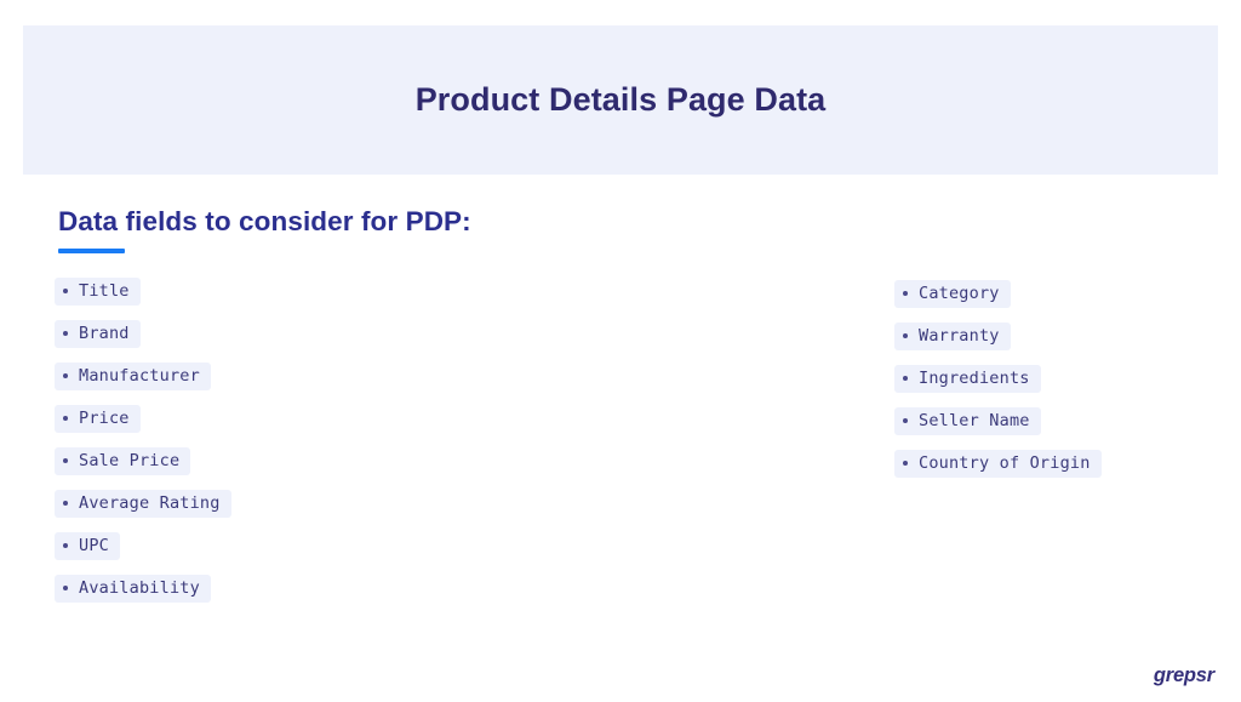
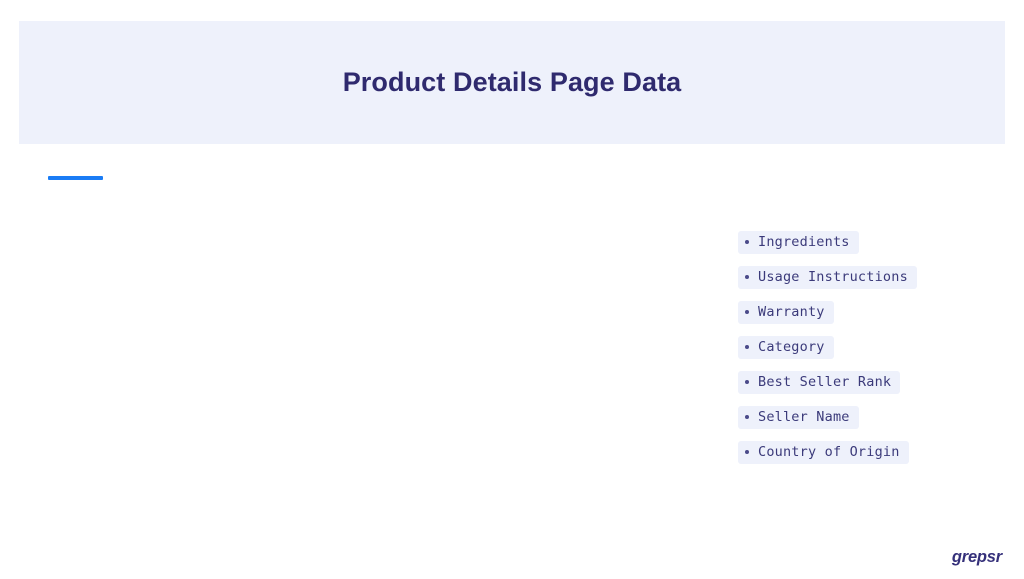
  Product Details Page Data
- Data fields to consider for PDP:
- Title
- Brand
- Manufacturer
- Price
- Sale Price
- Average Rating
- UPC
- Availability
- Category
+ Ingredients
+ Usage Instructions
  Warranty
- Ingredients
+ Category
+ Best Seller Rank
  Seller Name
  Country of Origin
  grepsr
